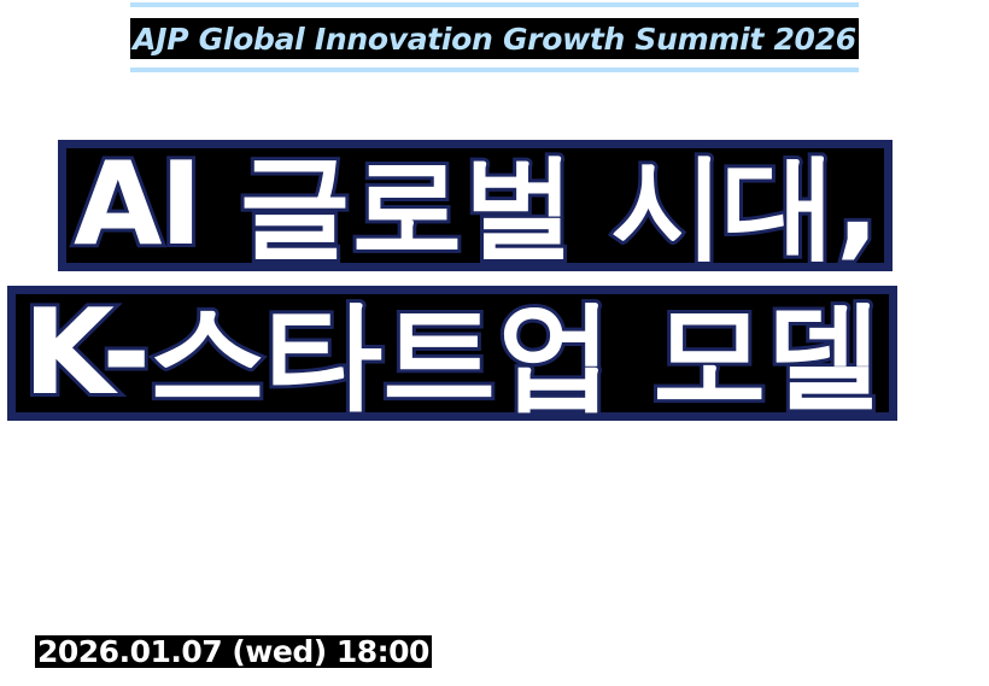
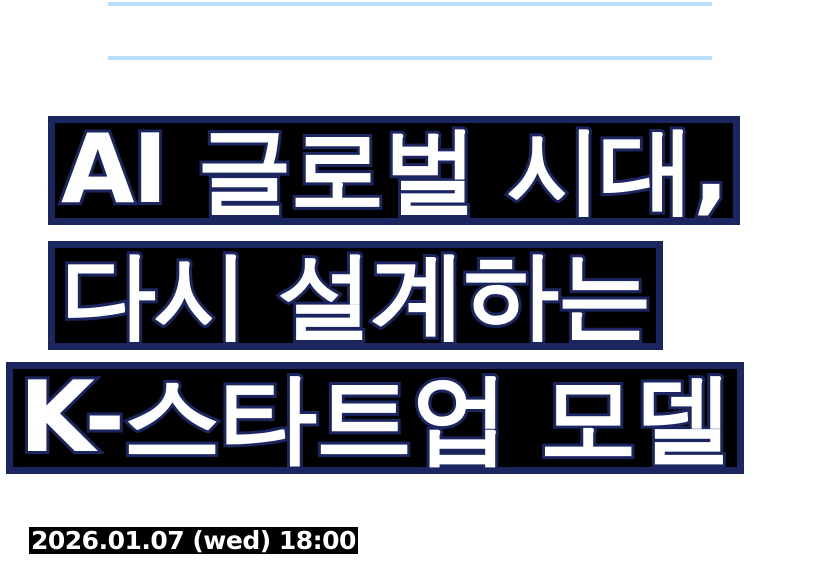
- AJP Global Innovation Growth Summit 2026
  AI 글로벌 시대,
+ 다시 설계하는
  K-스타트업 모델
  2026.01.07 (wed) 18:00
